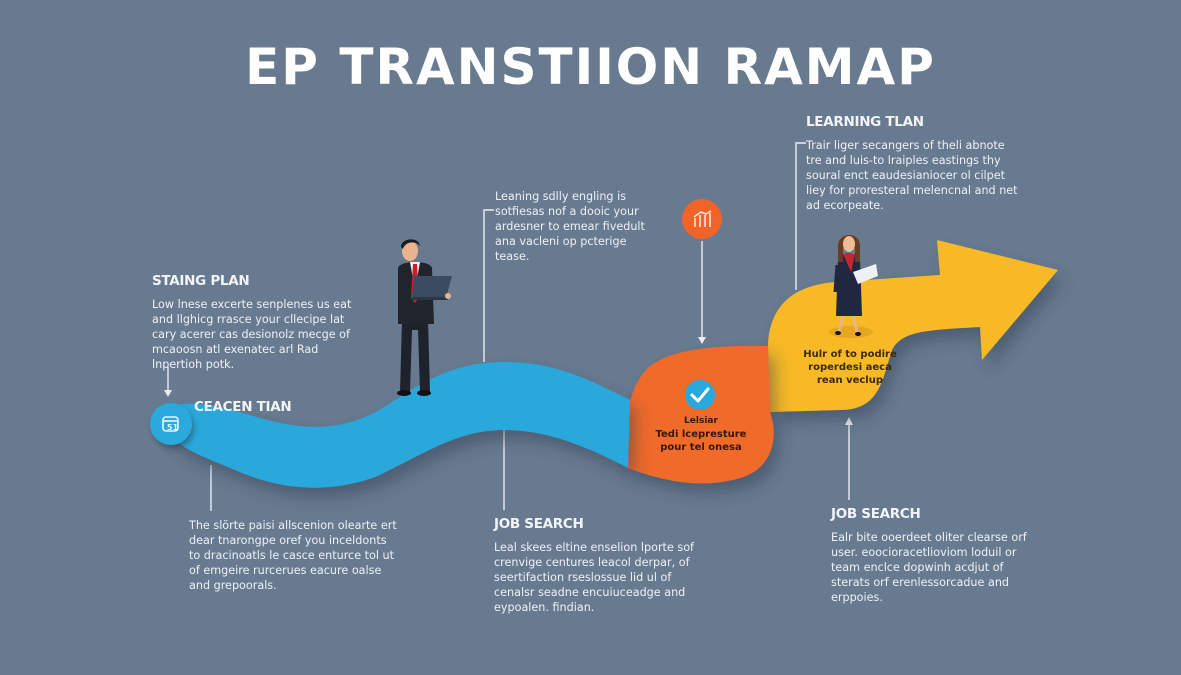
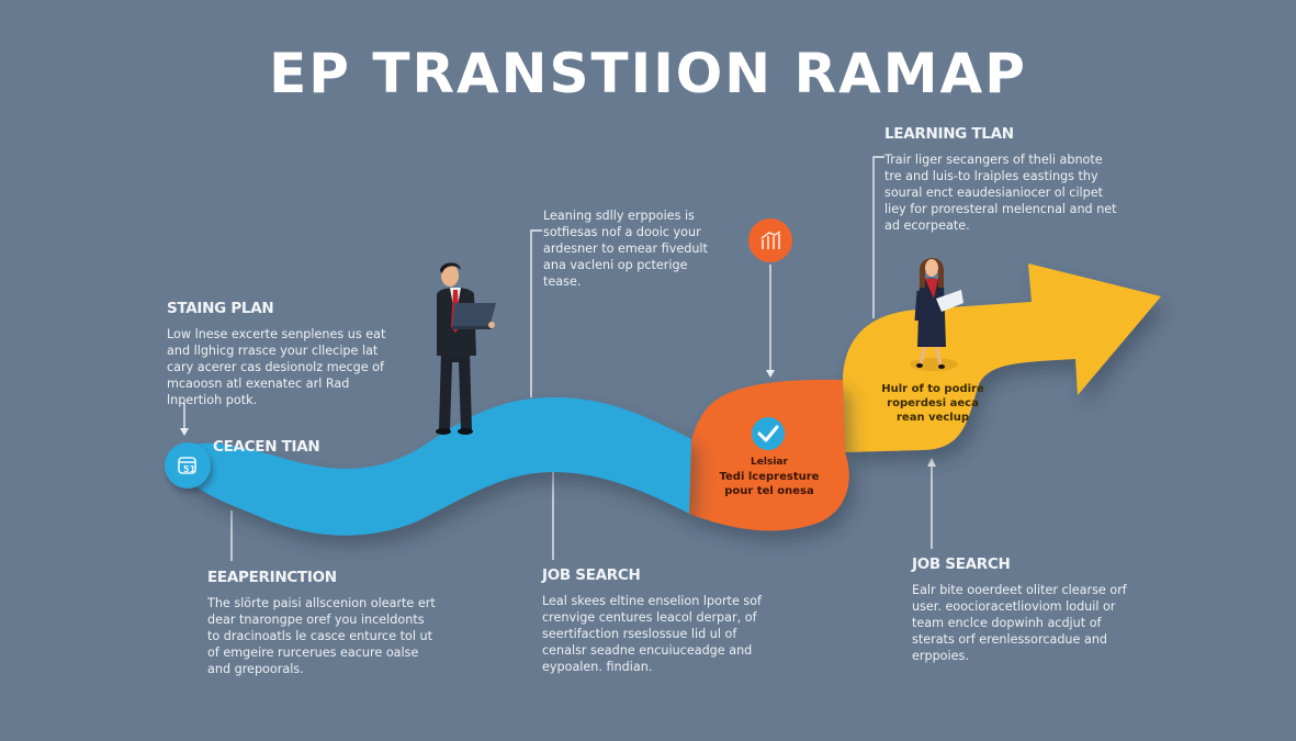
  EP TRANSTIION RAMAP
  51
  STAING PLAN
  Low lnese excerte senplenes us eat and llghicg rrasce your cllecipe lat cary acerer cas desionolz mecge of mcaoosn atl exenatec arl Rad lnpertioh potk.
  CEACEN TIAN
+ EEAPERINCTION
  The slörte paisi allscenion olearte ert dear tnarongpe oref you inceldonts to dracinoatls le casce enturce tol ut of emgeire rurcerues eacure oalse and grepoorals.
- Leaning sdlly engling is sotfiesas nof a dooic your ardesner to emear fivedult ana vacleni op pcterige tease.
+ Leaning sdlly erppoies is sotfiesas nof a dooic your ardesner to emear fivedult ana vacleni op pcterige tease.
  JOB SEARCH
  Leal skees eltine enselion lporte sof crenvige centures leacol derpar, of seertifaction rseslossue lid ul of cenalsr seadne encuiuceadge and eypoalen. findian.
  LEARNING TLAN
  Trair liger secangers of theli abnote tre and luis-to lraiples eastings thy soural enct eaudesianiocer ol cilpet liey for proresteral melencnal and net ad ecorpeate.
  JOB SEARCH
  Ealr bite ooerdeet oliter clearse orf user. eoocioracetlioviom loduil or team enclce dopwinh acdjut of sterats orf erenlessorcadue and erppoies.
  Lelsiar
  Tedi lcepresture
  pour tel onesa
  Hulr of to podire
  roperdesi aeca
  rean veclup
